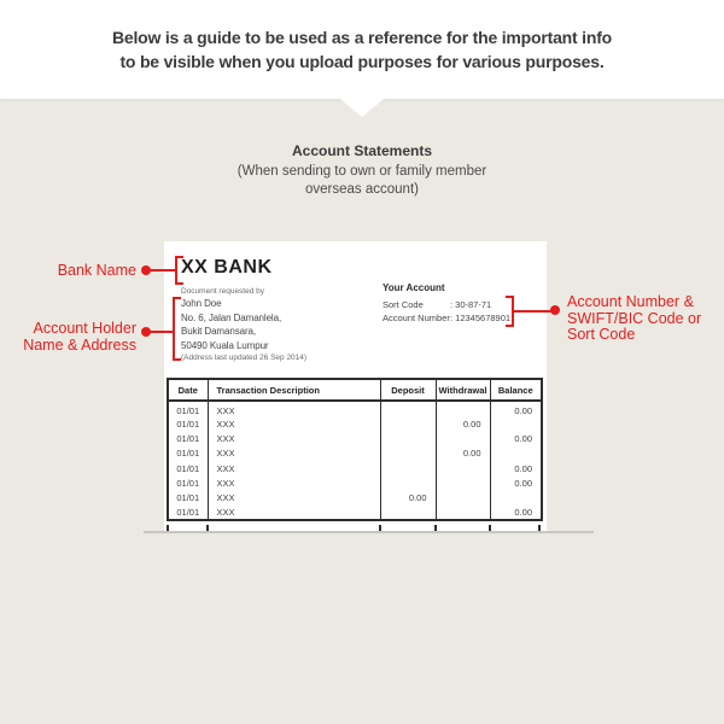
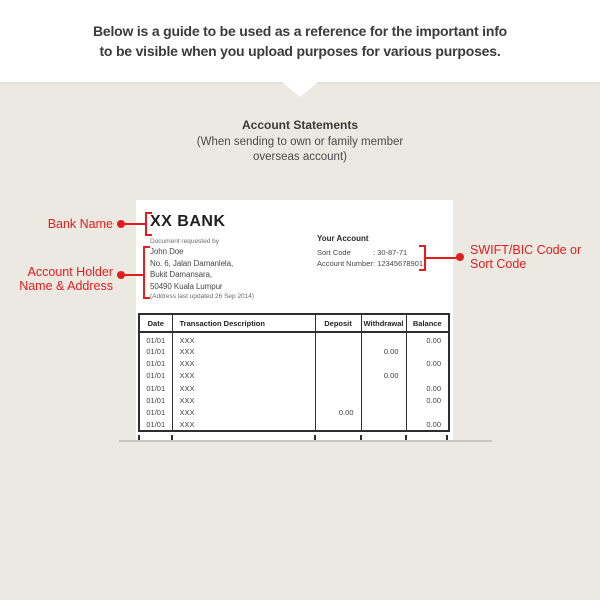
  Below is a guide to be used as a reference for the important info
  to be visible when you upload purposes for various purposes.
  Account Statements
  (When sending to own or family member
  overseas account)
  XX BANK
  John Doe
  No. 6, Jalan Damanlela,
  Bukit Damansara,
  50490 Kuala Lumpur
  Your Account
  Sort Code : 30-87-71
  Account Number: 12345678901
  Date	Transaction Description	Deposit	Withdrawal	Balance
  01/01	XXX			0.00
  01/01	XXX		0.00
  01/01	XXX			0.00
  01/01	XXX		0.00
  01/01	XXX			0.00
  01/01	XXX			0.00
  01/01	XXX	0.00
  01/01	XXX			0.00
  Bank Name
  Account Holder
  Name & Address
- Account Number &
  SWIFT/BIC Code or
  Sort Code
